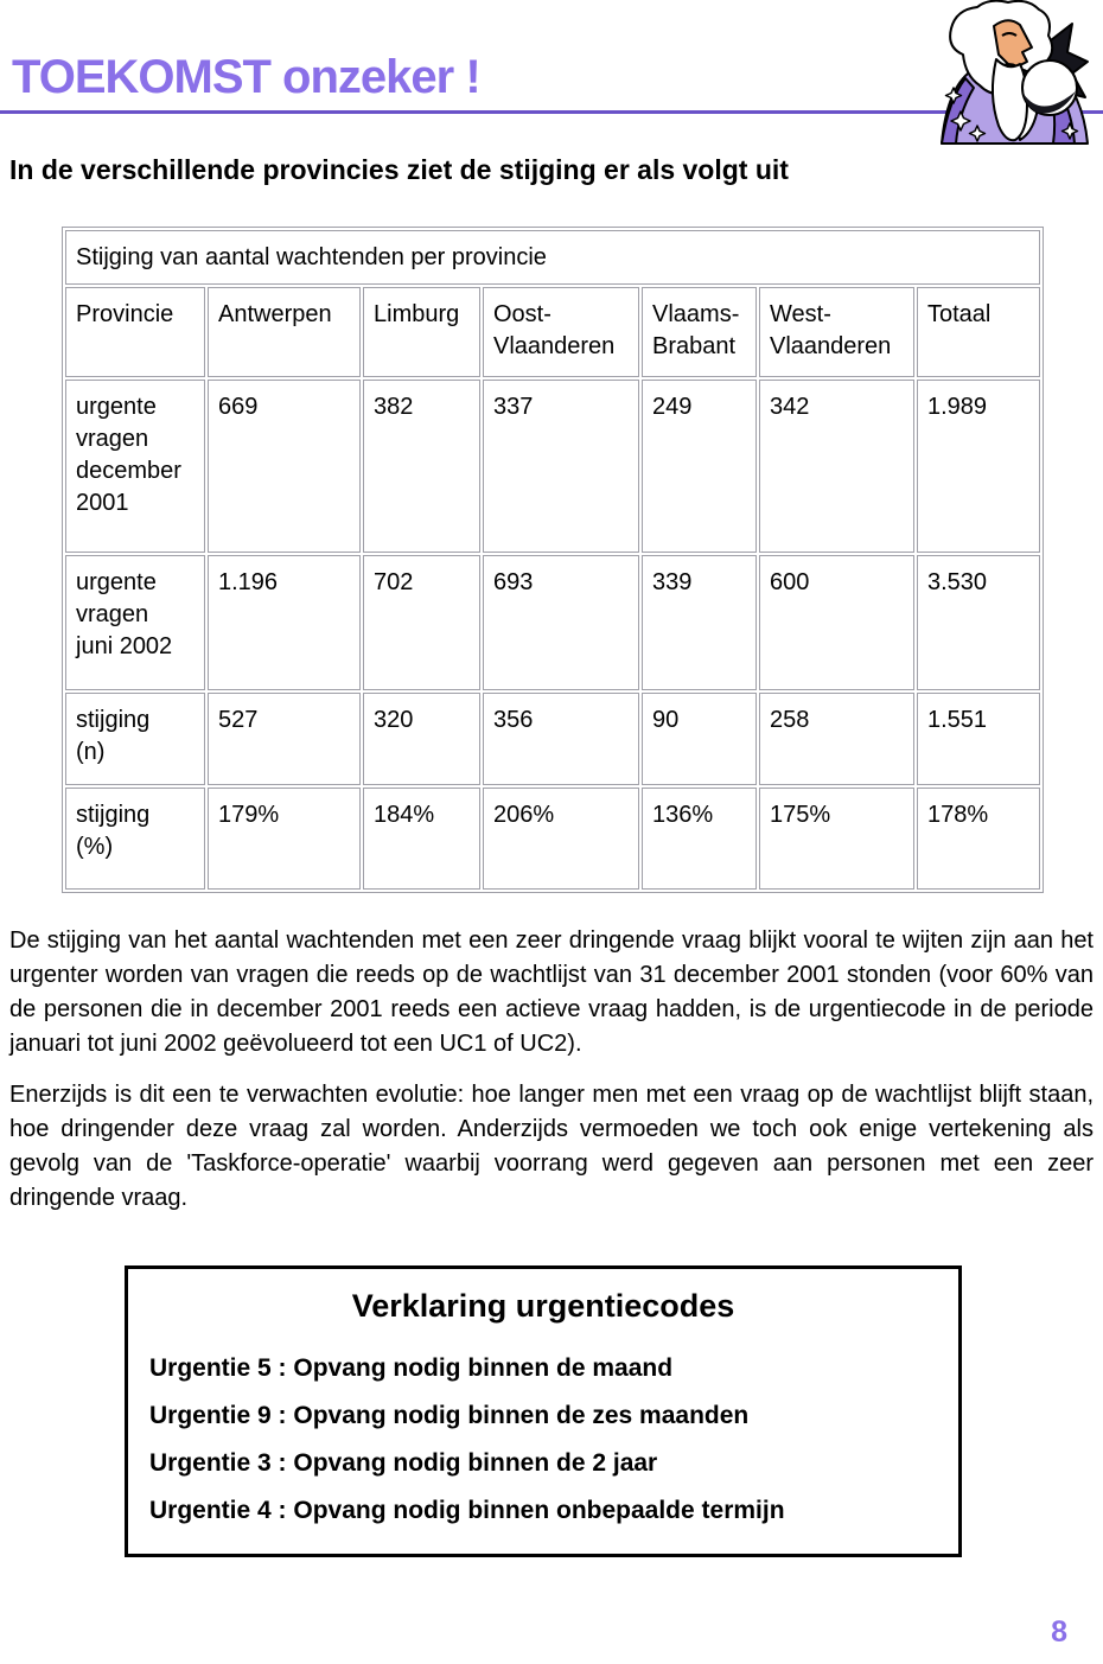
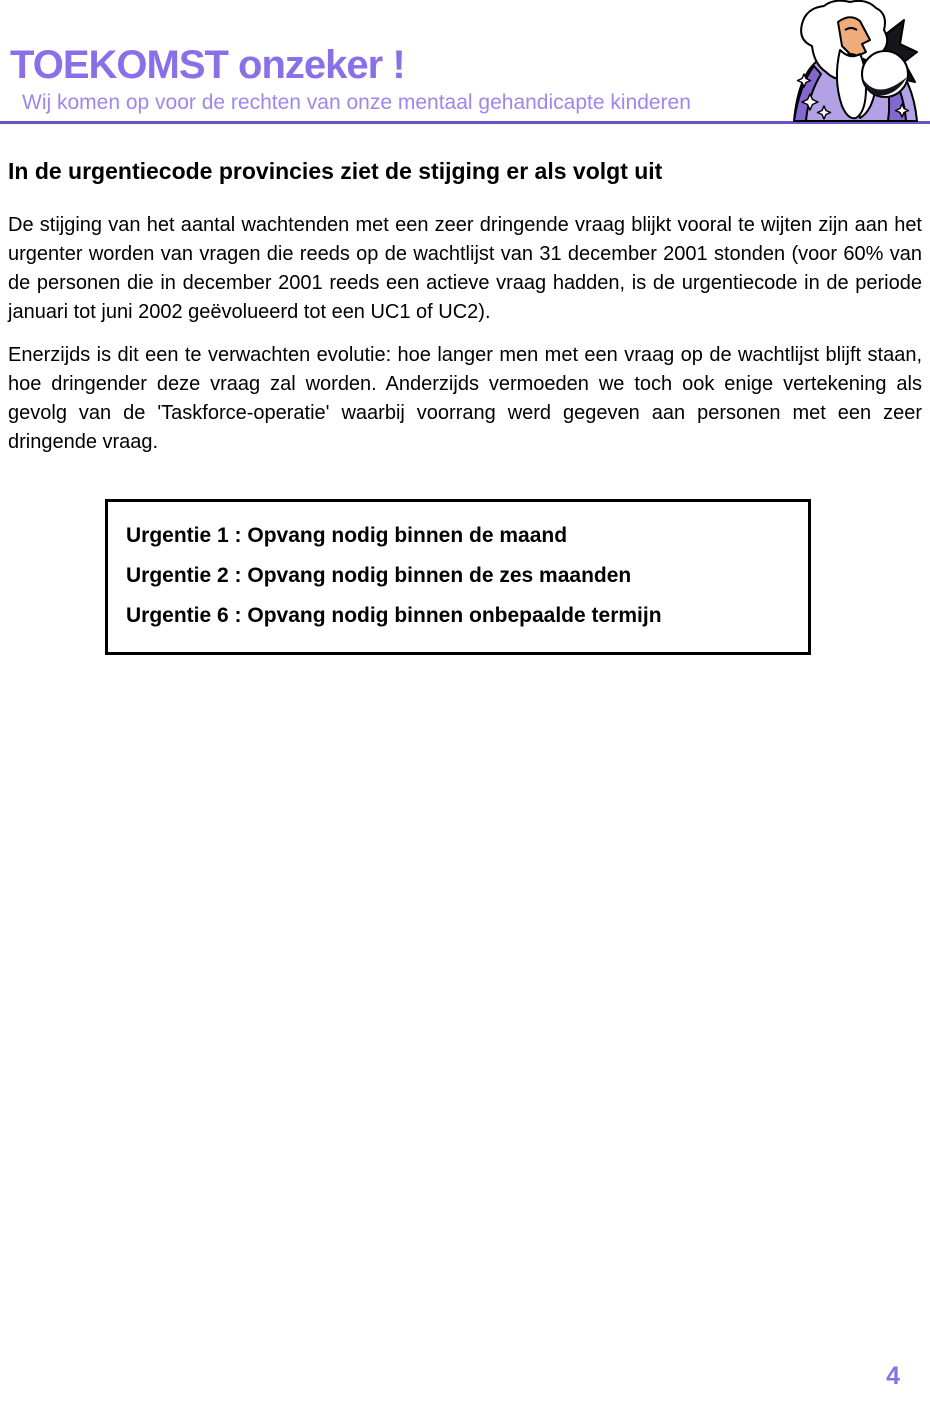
  TOEKOMST onzeker !
+ Wij komen op voor de rechten van onze mentaal gehandicapte kinderen
- In de verschillende provincies ziet de stijging er als volgt uit
+ In de urgentiecode provincies ziet de stijging er als volgt uit
- Stijging van aantal wachtenden per provincie
- Provincie	Antwerpen	Limburg	Oost- Vlaanderen	Vlaams- Brabant	West- Vlaanderen	Totaal
- urgente vragen december 2001	669	382	337	249	342	1.989
- urgente vragen juni 2002	1.196	702	693	339	600	3.530
- stijging (n)	527	320	356	90	258	1.551
- stijging (%)	179%	184%	206%	136%	175%	178%
  De stijging van het aantal wachtenden met een zeer dringende vraag blijkt vooral te wijten zijn aan het urgenter worden van vragen die reeds op de wachtlijst van 31 december 2001 stonden (voor 60% van de personen die in december 2001 reeds een actieve vraag hadden, is de urgentiecode in de periode januari tot juni 2002 geëvolueerd tot een UC1 of UC2).
  Enerzijds is dit een te verwachten evolutie: hoe langer men met een vraag op de wachtlijst blijft staan, hoe dringender deze vraag zal worden. Anderzijds vermoeden we toch ook enige vertekening als gevolg van de 'Taskforce-operatie' waarbij voorrang werd gegeven aan personen met een zeer dringende vraag.
- Verklaring urgentiecodes
- Urgentie 5 : Opvang nodig binnen de maand
+ Urgentie 1 : Opvang nodig binnen de maand
- Urgentie 9 : Opvang nodig binnen de zes maanden
+ Urgentie 2 : Opvang nodig binnen de zes maanden
- Urgentie 3 : Opvang nodig binnen de 2 jaar
- Urgentie 4 : Opvang nodig binnen onbepaalde termijn
+ Urgentie 6 : Opvang nodig binnen onbepaalde termijn
- 8
+ 4
